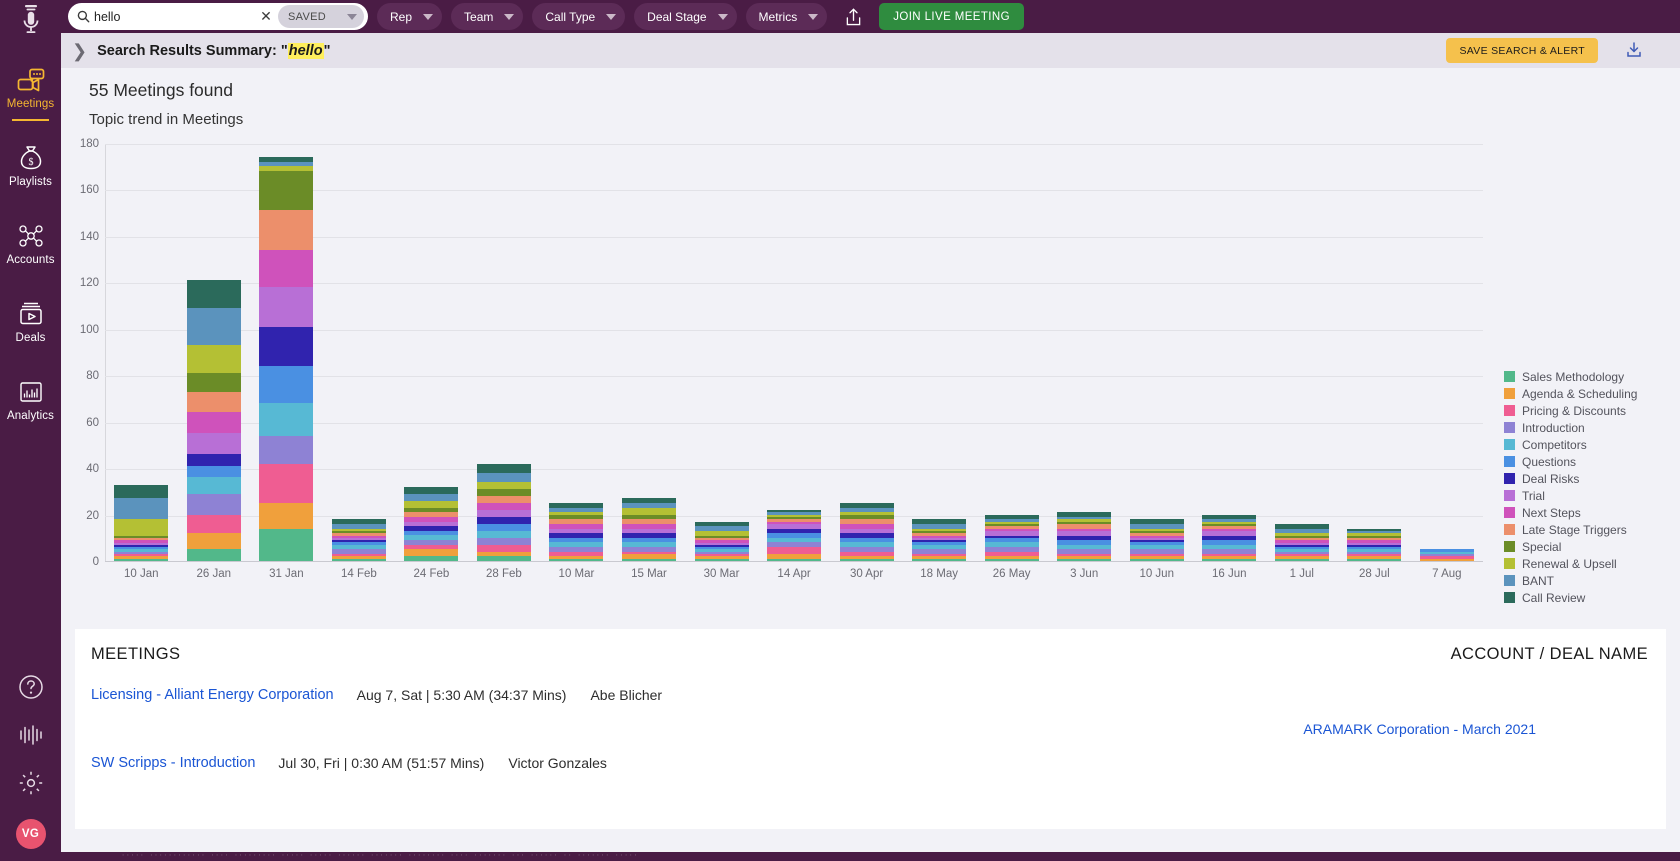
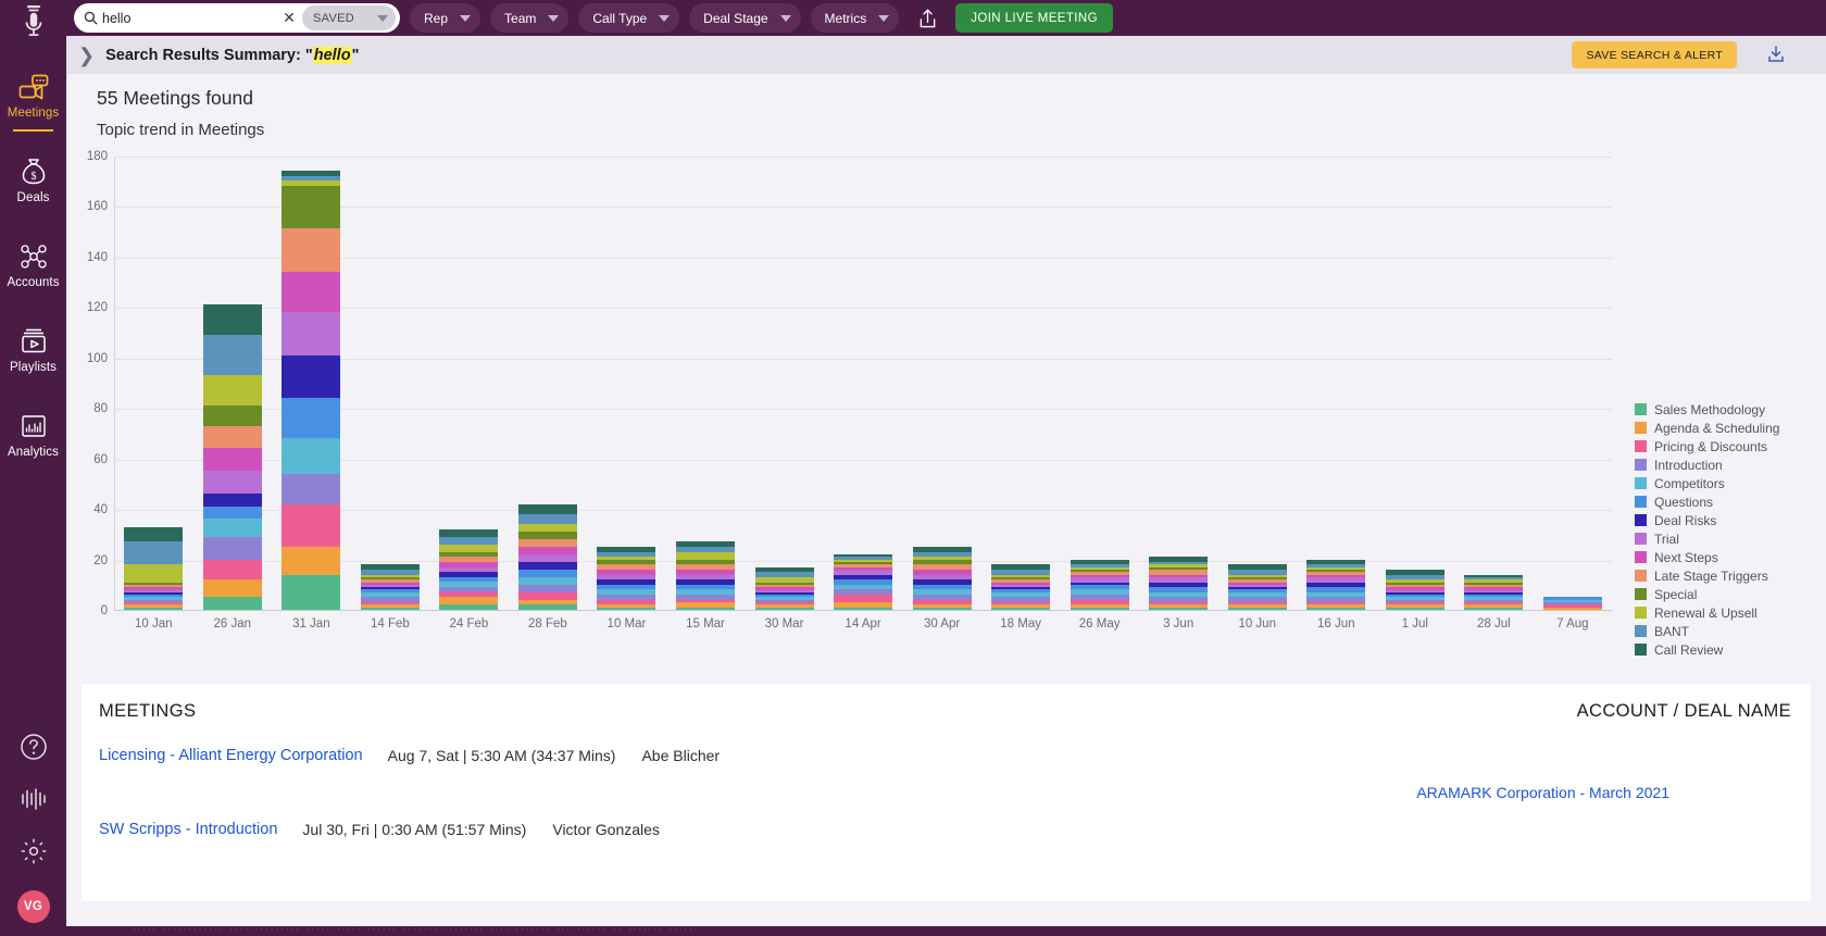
  Meetings
  $
- Playlists
+ Deals
  Accounts
- Deals
+ Playlists
  Analytics
  VG
  hello
  ✕
  SAVED
  Rep
  Team
  Call Type
  Deal Stage
  Metrics
  JOIN LIVE MEETING
  ❯
  Search Results Summary: "hello"
  SAVE SEARCH & ALERT
  55 Meetings found
  Topic trend in Meetings
  0
  20
  40
  60
  80
  100
  120
  140
  160
  180
  10 Jan
  26 Jan
  31 Jan
  14 Feb
  24 Feb
  28 Feb
  10 Mar
  15 Mar
  30 Mar
  14 Apr
  30 Apr
  18 May
  26 May
  3 Jun
  10 Jun
  16 Jun
  1 Jul
  28 Jul
  7 Aug
  Sales Methodology
  Agenda & Scheduling
  Pricing & Discounts
  Introduction
  Competitors
  Questions
  Deal Risks
  Trial
  Next Steps
  Late Stage Triggers
  Special
  Renewal & Upsell
  BANT
  Call Review
  MEETINGS
  ACCOUNT / DEAL NAME
  Licensing - Alliant Energy Corporation
  Aug 7, Sat | 5:30 AM (34:37 Mins)
  Abe Blicher
  ARAMARK Corporation - March 2021
  SW Scripps - Introduction
  Jul 30, Fri | 0:30 AM (51:57 Mins)
  Victor Gonzales
  ····· ············ ···· ········· ····· ····· ······ ······· ········ ···· ······· ··· ······ ·· ······· ·····
